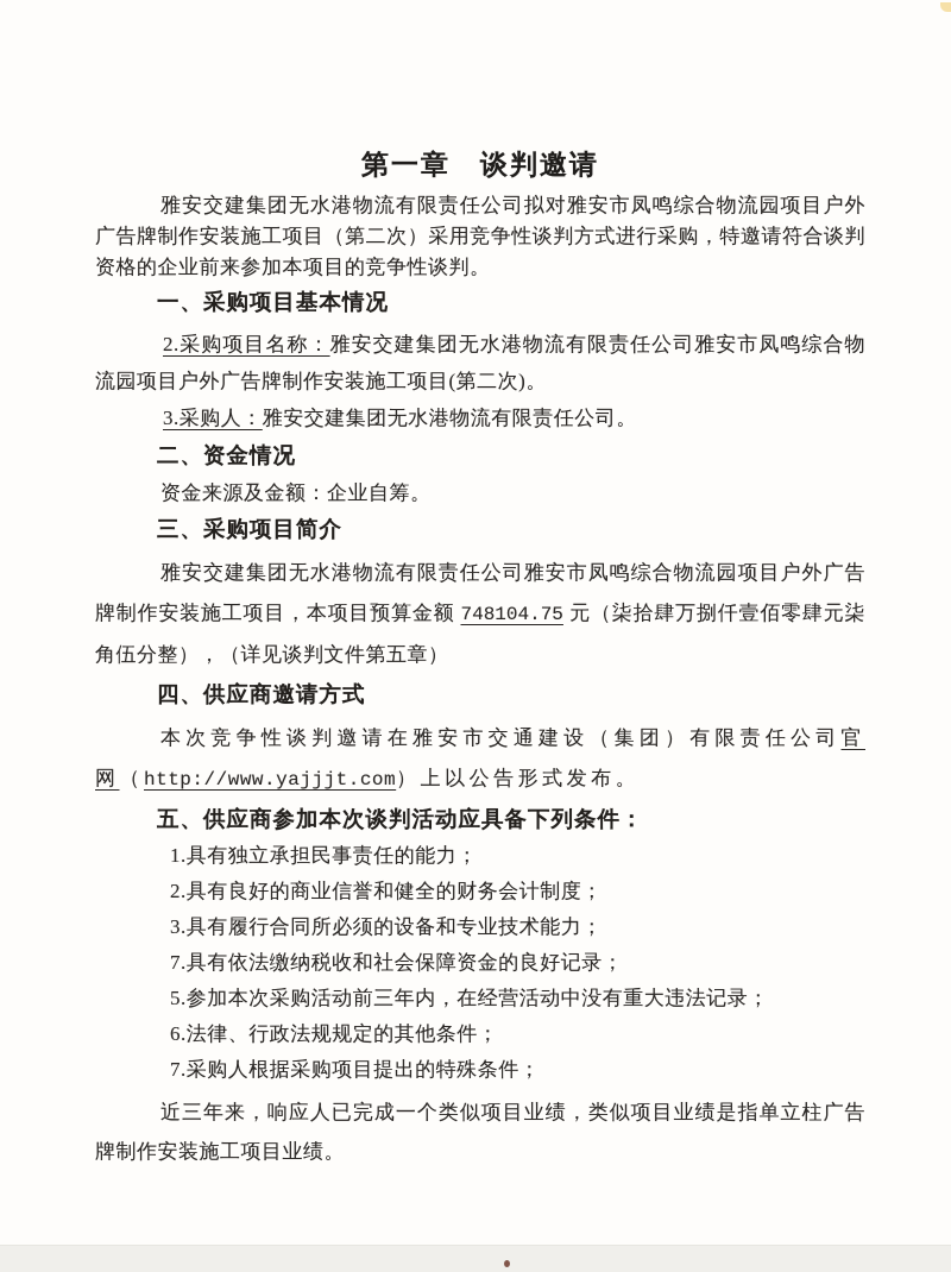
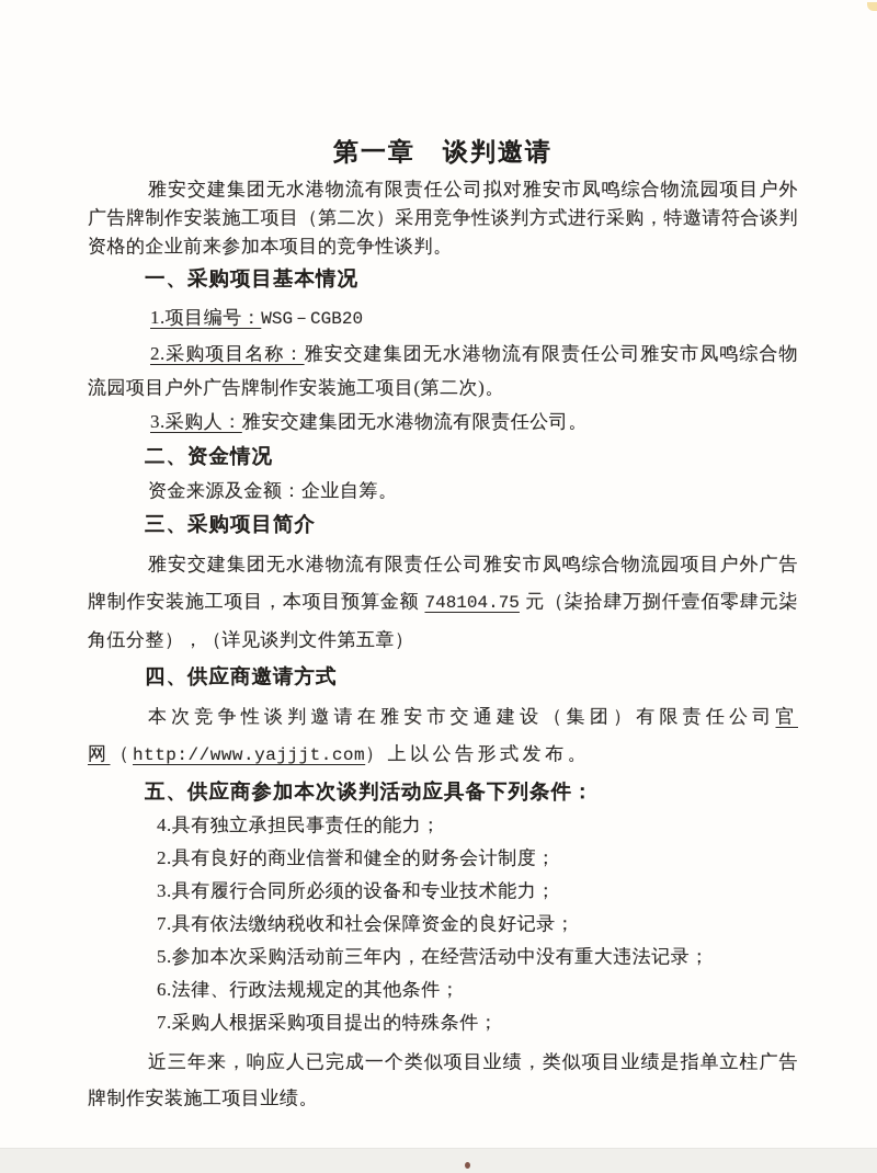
  第一章 谈判邀请
  雅安交建集团无水港物流有限责任公司拟对雅安市凤鸣综合物流园项目户外广告牌制作安装施工项目（第二次）采用竞争性谈判方式进行采购，特邀请符合谈判资格的企业前来参加本项目的竞争性谈判。
  一、采购项目基本情况
+ 1.项目编号：WSG－CGB20
  2.采购项目名称：雅安交建集团无水港物流有限责任公司雅安市凤鸣综合物流园项目户外广告牌制作安装施工项目(第二次)。
  3.采购人：雅安交建集团无水港物流有限责任公司。
  二、资金情况
  资金来源及金额：企业自筹。
  三、采购项目简介
  雅安交建集团无水港物流有限责任公司雅安市凤鸣综合物流园项目户外广告牌制作安装施工项目，本项目预算金额 748104.75 元（柒拾肆万捌仟壹佰零肆元柒角伍分整），（详见谈判文件第五章）
  四、供应商邀请方式
  本次竞争性谈判邀请在雅安市交通建设（集团）有限责任公司官网（http://www.yajjjt.com）上以公告形式发布。
  五、供应商参加本次谈判活动应具备下列条件：
- 1.具有独立承担民事责任的能力；
+ 4.具有独立承担民事责任的能力；
  2.具有良好的商业信誉和健全的财务会计制度；
  3.具有履行合同所必须的设备和专业技术能力；
  7.具有依法缴纳税收和社会保障资金的良好记录；
  5.参加本次采购活动前三年内，在经营活动中没有重大违法记录；
  6.法律、行政法规规定的其他条件；
  7.采购人根据采购项目提出的特殊条件；
  近三年来，响应人已完成一个类似项目业绩，类似项目业绩是指单立柱广告牌制作安装施工项目业绩。
